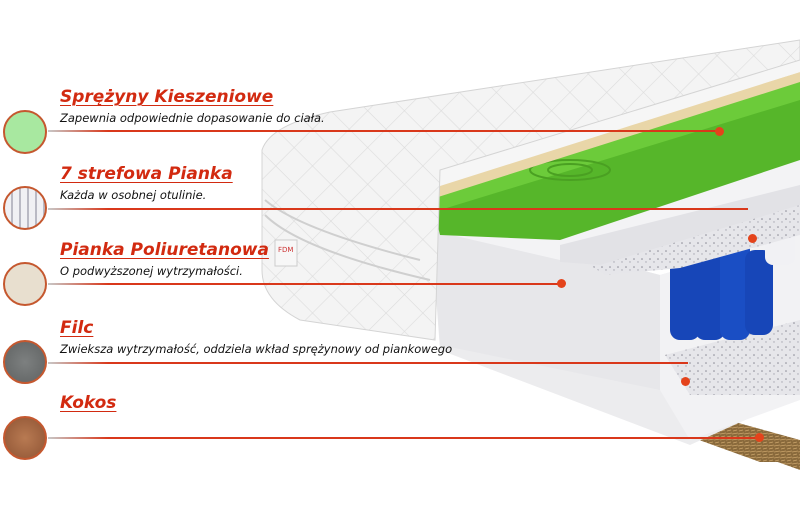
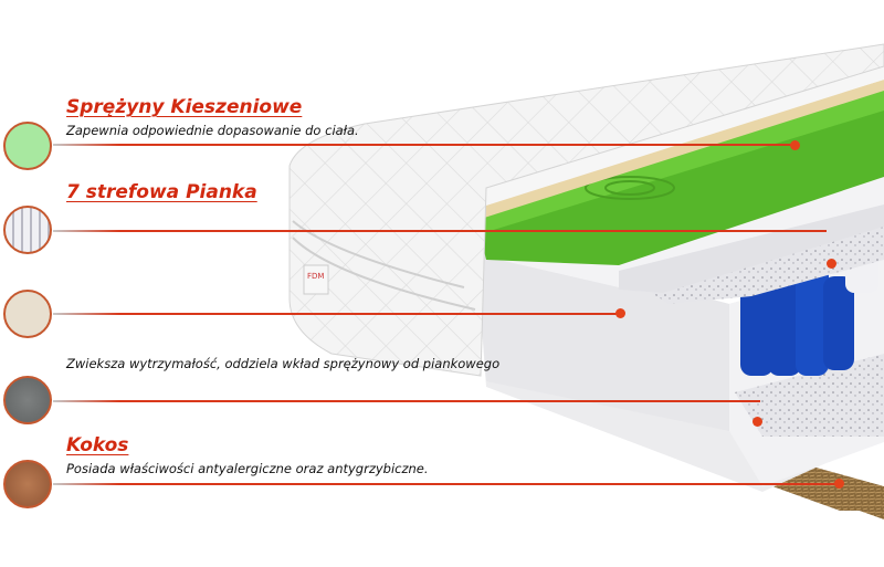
  FDM
  Sprężyny Kieszeniowe
  Zapewnia odpowiednie dopasowanie do ciała.
  7 strefowa Pianka
- Każda w osobnej otulinie.
- Pianka Poliuretanowa
- O podwyższonej wytrzymałości.
- Filc
  Zwieksza wytrzymałość, oddziela wkład sprężynowy od piankowego
  Kokos
+ Posiada właściwości antyalergiczne oraz antygrzybiczne.
